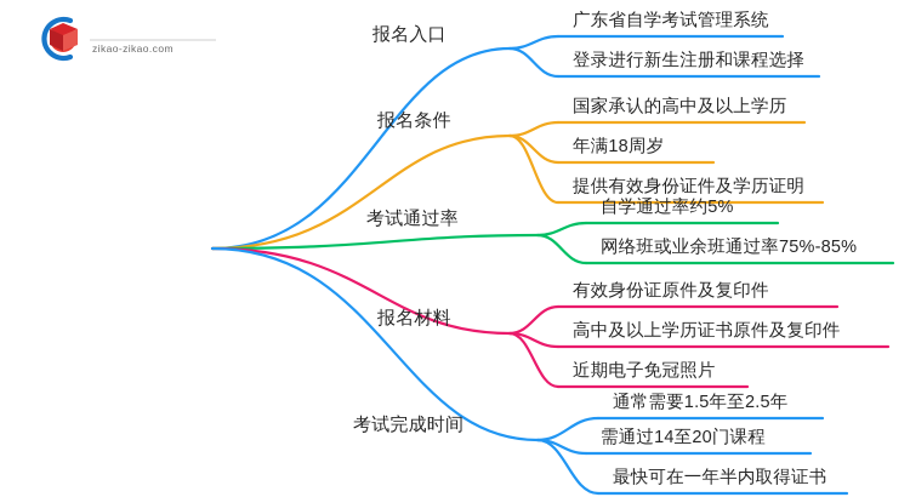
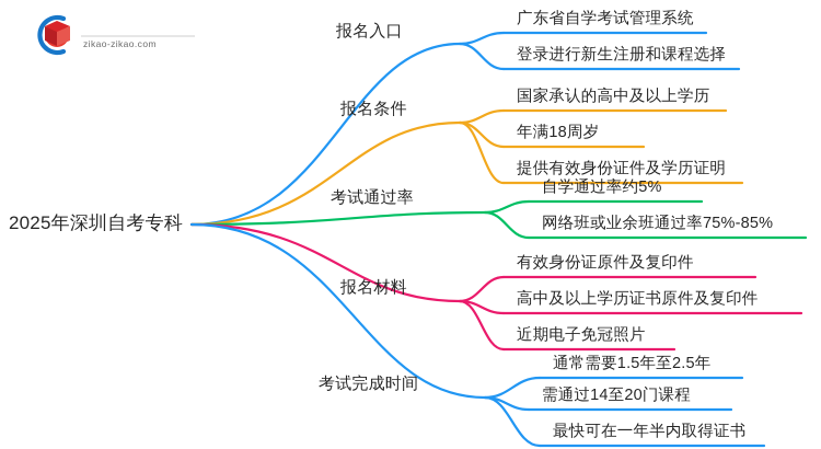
  zikao-zikao.com
+ 2025年深圳自考专科
  报名入口
  广东省自学考试管理系统
  登录进行新生注册和课程选择
  报名条件
  国家承认的高中及以上学历
  年满18周岁
  提供有效身份证件及学历证明
  考试通过率
  自学通过率约5%
  网络班或业余班通过率75%-85%
  报名材料
  有效身份证原件及复印件
  高中及以上学历证书原件及复印件
  近期电子免冠照片
  考试完成时间
  通常需要1.5年至2.5年
  需通过14至20门课程
  最快可在一年半内取得证书
